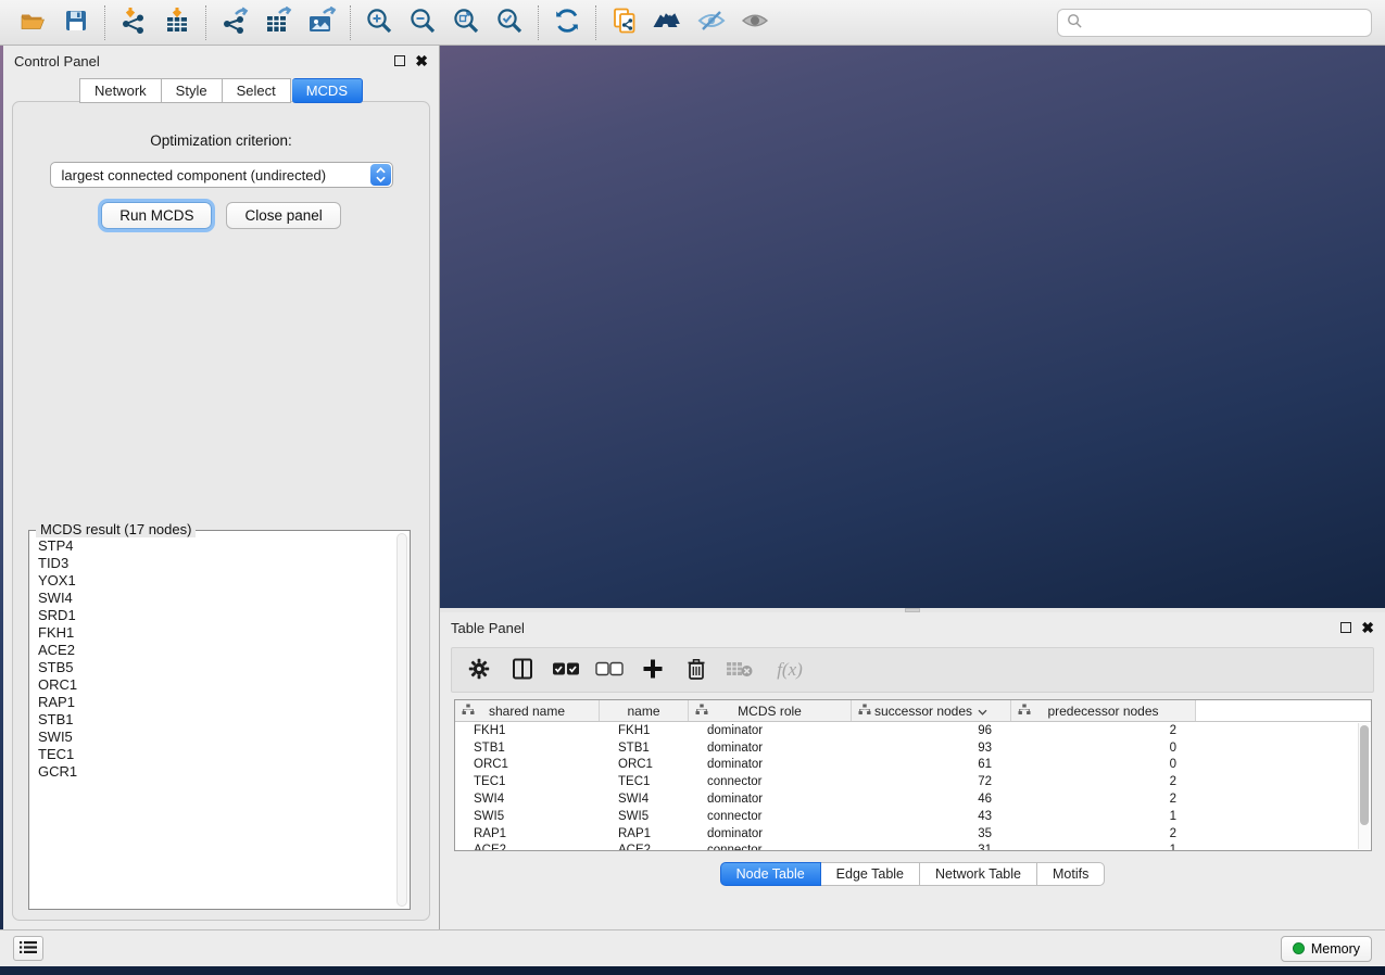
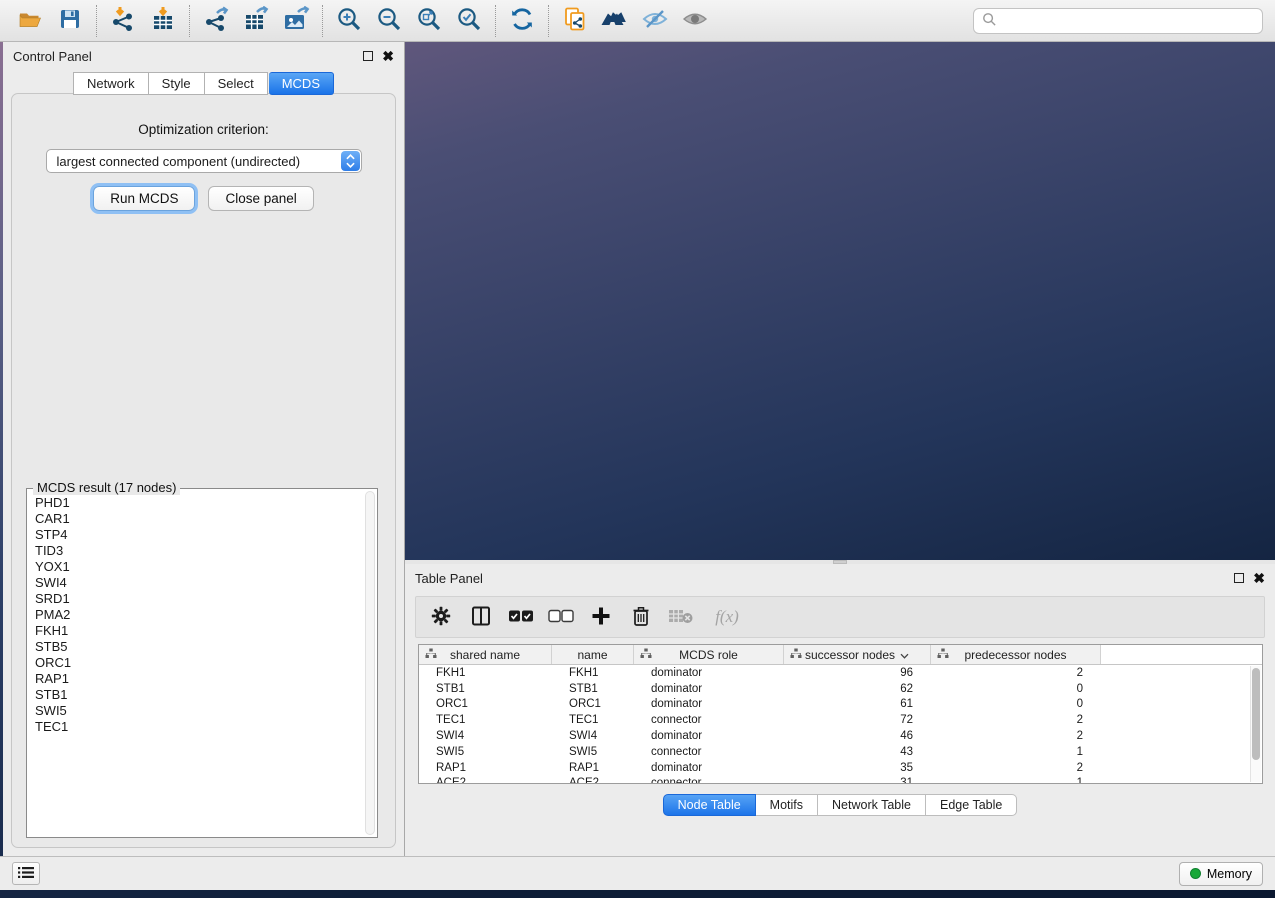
  Control Panel
  ✖
  Network
  Style
  Select
  MCDS
  Optimization criterion:
  largest connected component (undirected)
  Run MCDS
  Close panel
  MCDS result (17 nodes)
+ PHD1
+ CAR1
  STP4
  TID3
  YOX1
  SWI4
  SRD1
+ PMA2
  FKH1
- ACE2
  STB5
  ORC1
  RAP1
  STB1
  SWI5
  TEC1
- GCR1
  Table Panel
  ✖
  f(x)
  shared name
  name
  MCDS role
  successor nodes
  predecessor nodes
  FKH1
  FKH1
  dominator
  96
  2
  STB1
  STB1
  dominator
- 93
+ 62
  0
  ORC1
  ORC1
  dominator
  61
  0
  TEC1
  TEC1
  connector
  72
  2
  SWI4
  SWI4
  dominator
  46
  2
  SWI5
  SWI5
  connector
  43
  1
  RAP1
  RAP1
  dominator
  35
  2
  Node Table
- Edge Table
+ Motifs
  Network Table
- Motifs
+ Edge Table
  Memory
